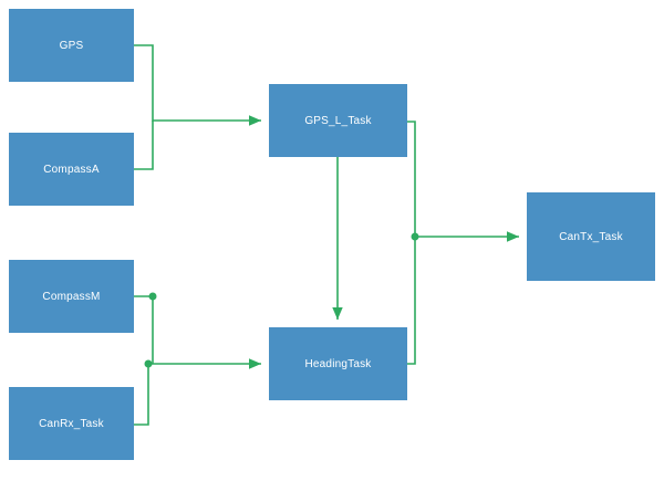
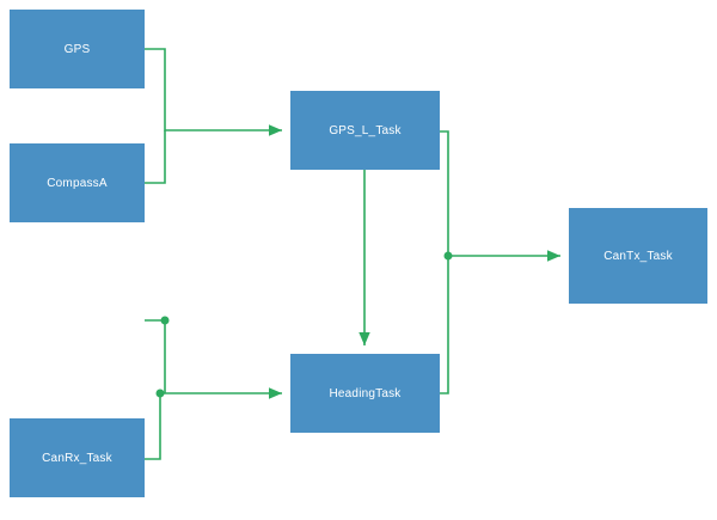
  GPS
  CompassA
- CompassM
  CanRx_Task
  GPS_L_Task
  HeadingTask
  CanTx_Task
